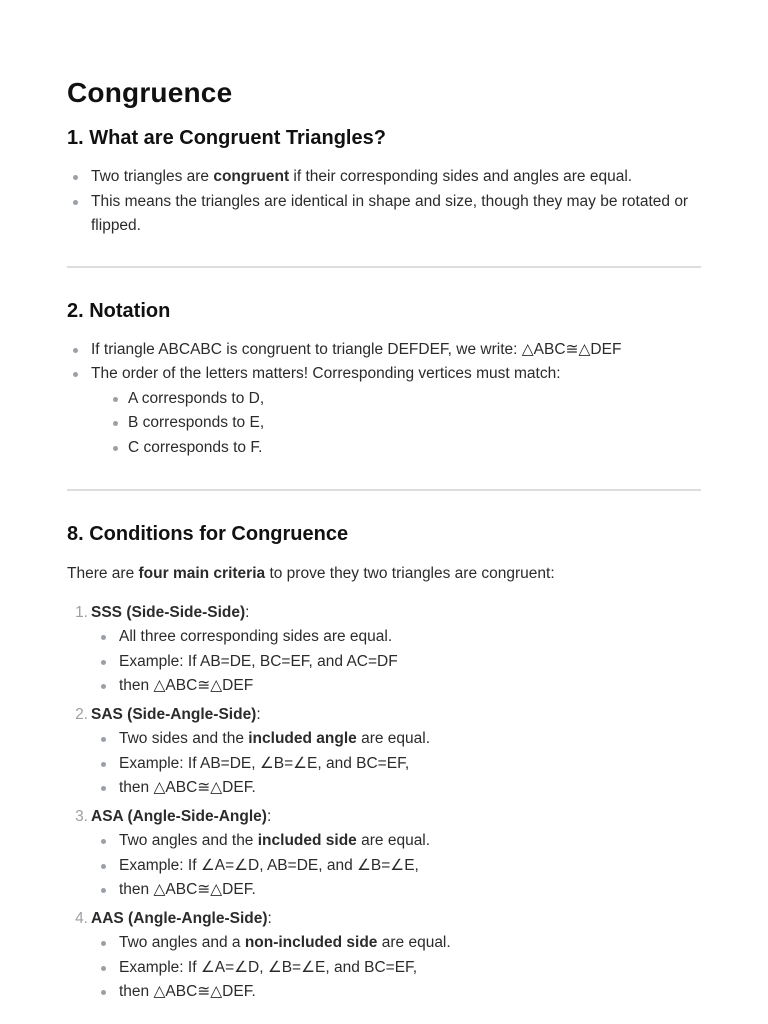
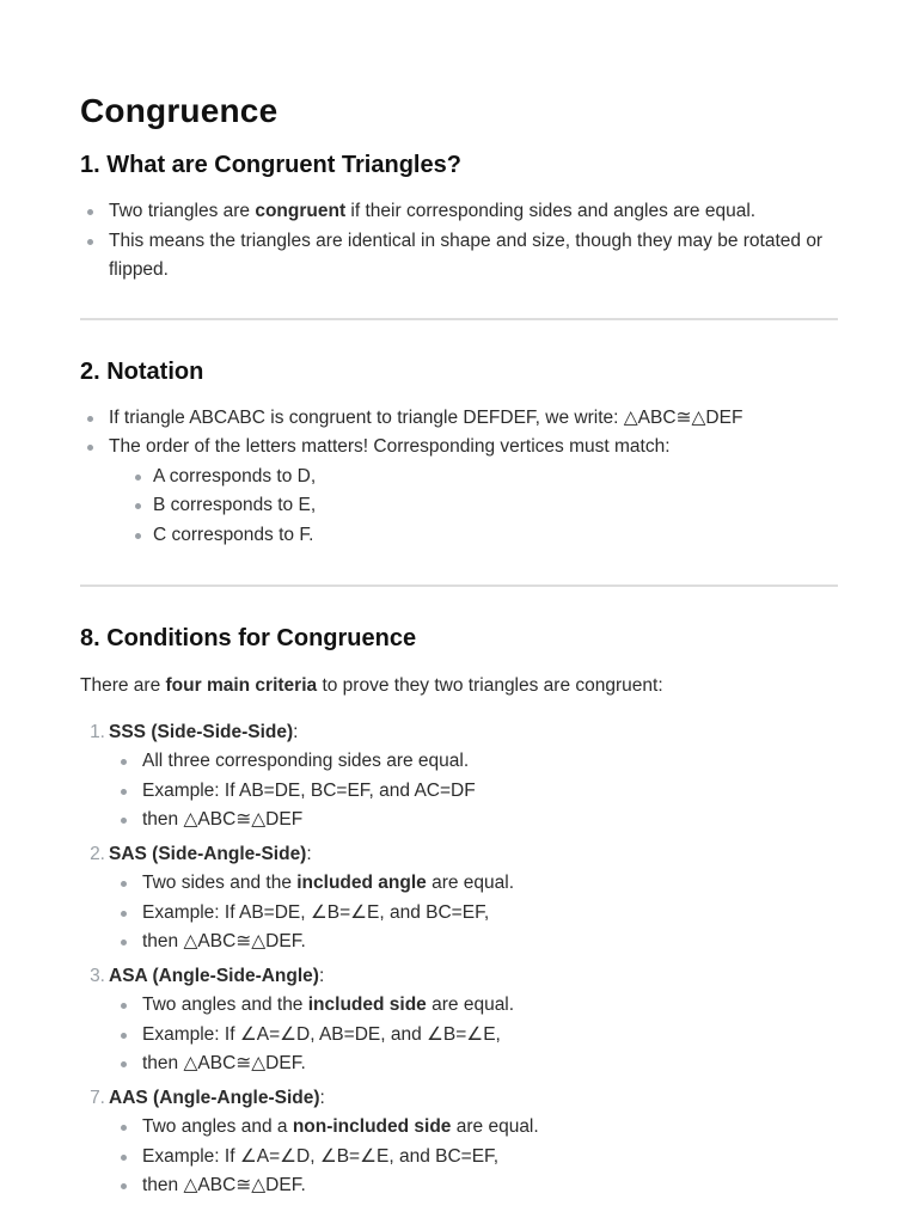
  Congruence
  1. What are Congruent Triangles?
  Two triangles are congruent if their corresponding sides and angles are equal.
  This means the triangles are identical in shape and size, though they may be rotated or flipped.
  2. Notation
  If triangle ABCABC is congruent to triangle DEFDEF, we write: △ABC≅△DEF
  The order of the letters matters! Corresponding vertices must match:
  A corresponds to D,
  B corresponds to E,
  C corresponds to F.
  8. Conditions for Congruence
  There are four main criteria to prove they two triangles are congruent:
  1.
  SSS (Side-Side-Side):
  All three corresponding sides are equal.
  Example: If AB=DE, BC=EF, and AC=DF
  then △ABC≅△DEF
  2.
  SAS (Side-Angle-Side):
  Two sides and the included angle are equal.
  Example: If AB=DE, ∠B=∠E, and BC=EF,
  then △ABC≅△DEF.
  3.
  ASA (Angle-Side-Angle):
  Two angles and the included side are equal.
  Example: If ∠A=∠D, AB=DE, and ∠B=∠E,
  then △ABC≅△DEF.
- 4.
+ 7.
  AAS (Angle-Angle-Side):
  Two angles and a non-included side are equal.
  Example: If ∠A=∠D, ∠B=∠E, and BC=EF,
  then △ABC≅△DEF.
